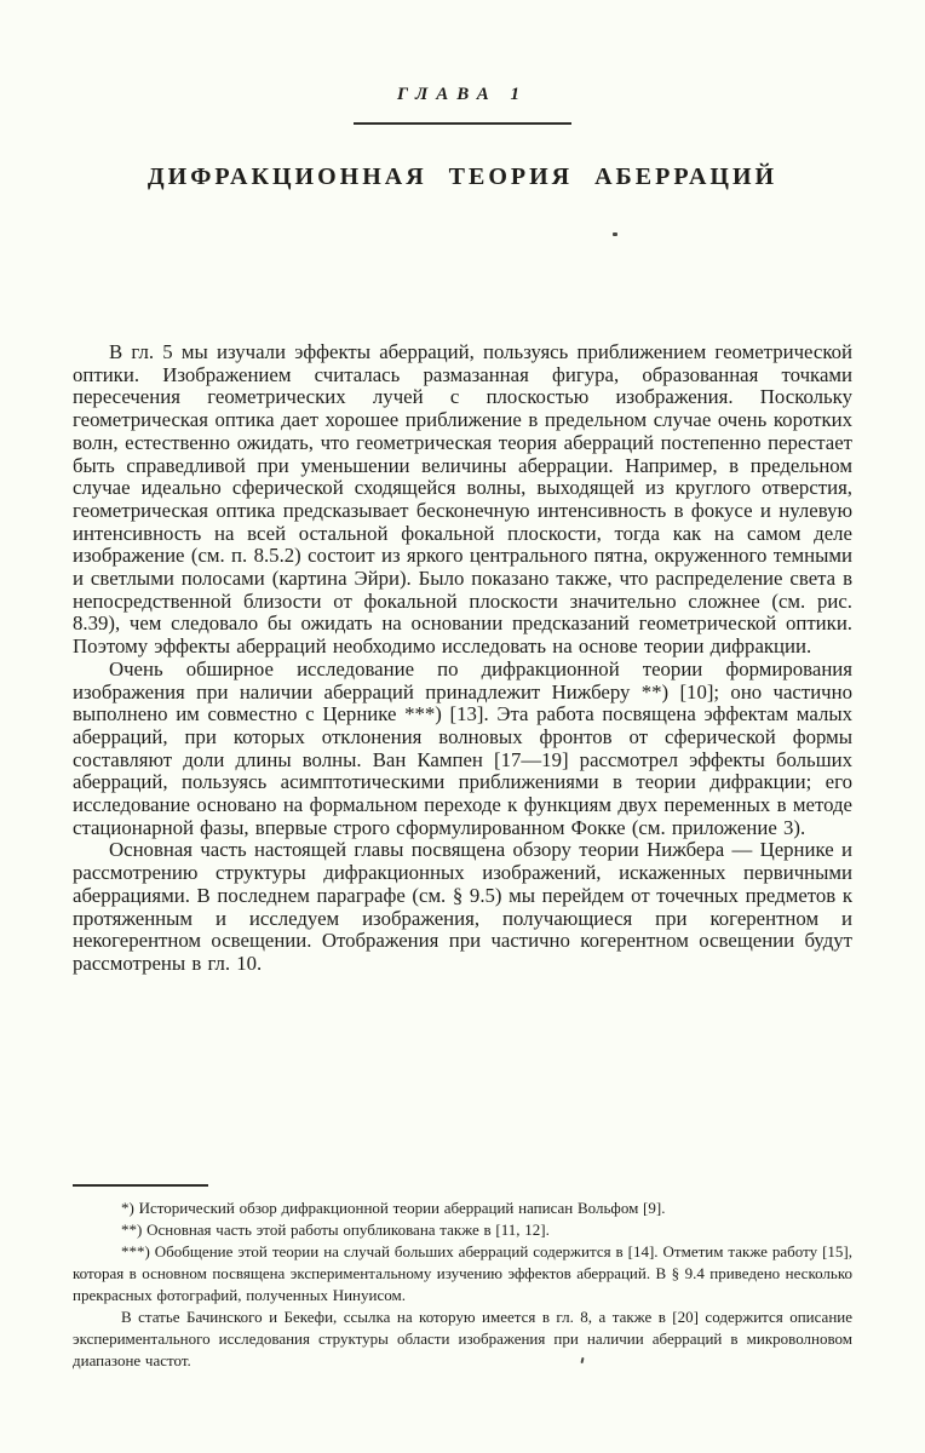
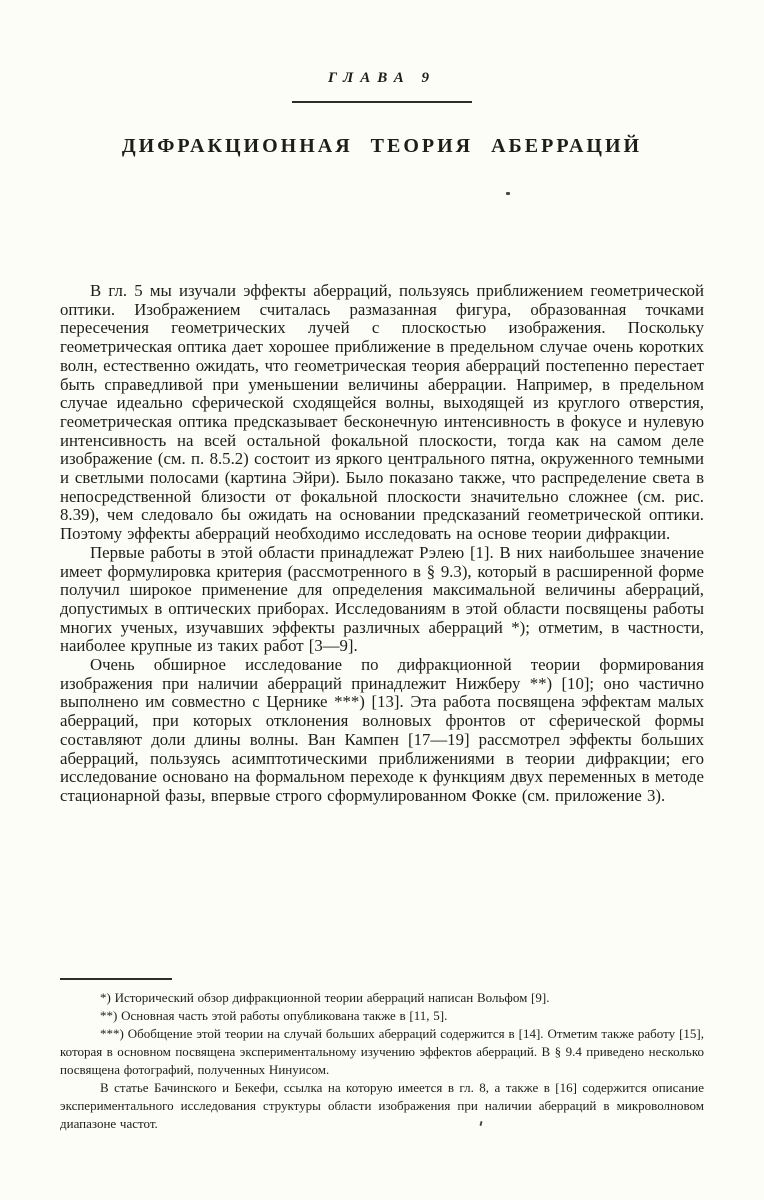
- ГЛАВА 1
+ ГЛАВА 9
  ДИФРАКЦИОННАЯ ТЕОРИЯ АБЕРРАЦИЙ
  В гл. 5 мы изучали эффекты аберраций, пользуясь приближением геометрической оптики. Изображением считалась размазанная фигура, образованная точками пересечения геометрических лучей с плоскостью изображения. Поскольку геометрическая оптика дает хорошее приближение в предельном случае очень коротких волн, естественно ожидать, что геометрическая теория аберраций постепенно перестает быть справедливой при уменьшении величины аберрации. Например, в предельном случае идеально сферической сходящейся волны, выходящей из круглого отверстия, геометрическая оптика предсказывает бесконечную интенсивность в фокусе и нулевую интенсивность на всей остальной фокальной плоскости, тогда как на самом деле изображение (см. п. 8.5.2) состоит из яркого центрального пятна, окруженного темными и светлыми полосами (картина Эйри). Было показано также, что распределение света в непосредственной близости от фокальной плоскости значительно сложнее (см. рис. 8.39), чем следовало бы ожидать на основании предсказаний геометрической оптики. Поэтому эффекты аберраций необходимо исследовать на основе теории дифракции.
+ Первые работы в этой области принадлежат Рэлею [1]. В них наибольшее значение имеет формулировка критерия (рассмотренного в § 9.3), который в расширенной форме получил широкое применение для определения максимальной величины аберраций, допустимых в оптических приборах. Исследованиям в этой области посвящены работы многих ученых, изучавших эффекты различных аберраций *); отметим, в частности, наиболее крупные из таких работ [3—9].
  Очень обширное исследование по дифракционной теории формирования изображения при наличии аберраций принадлежит Нижберу **) [10]; оно частично выполнено им совместно с Цернике ***) [13]. Эта работа посвящена эффектам малых аберраций, при которых отклонения волновых фронтов от сферической формы составляют доли длины волны. Ван Кампен [17—19] рассмотрел эффекты больших аберраций, пользуясь асимптотическими приближениями в теории дифракции; его исследование основано на формальном переходе к функциям двух переменных в методе стационарной фазы, впервые строго сформулированном Фокке (см. приложение 3).
- Основная часть настоящей главы посвящена обзору теории Нижбера — Цернике и рассмотрению структуры дифракционных изображений, искаженных первичными аберрациями. В последнем параграфе (см. § 9.5) мы перейдем от точечных предметов к протяженным и исследуем изображения, получающиеся при когерентном и некогерентном освещении. Отображения при частично когерентном освещении будут рассмотрены в гл. 10.
  *) Исторический обзор дифракционной теории аберраций написан Вольфом [9].
- **) Основная часть этой работы опубликована также в [11, 12].
+ **) Основная часть этой работы опубликована также в [11, 5].
- ***) Обобщение этой теории на случай больших аберраций содержится в [14]. Отметим также работу [15], которая в основном посвящена экспериментальному изучению эффектов аберраций. В § 9.4 приведено несколько прекрасных фотографий, полученных Нинуисом.
+ ***) Обобщение этой теории на случай больших аберраций содержится в [14]. Отметим также работу [15], которая в основном посвящена экспериментальному изучению эффектов аберраций. В § 9.4 приведено несколько посвящена фотографий, полученных Нинуисом.
- В статье Бачинского и Бекефи, ссылка на которую имеется в гл. 8, а также в [20] содержится описание экспериментального исследования структуры области изображения при наличии аберраций в микроволновом диапазоне частот.
+ В статье Бачинского и Бекефи, ссылка на которую имеется в гл. 8, а также в [16] содержится описание экспериментального исследования структуры области изображения при наличии аберраций в микроволновом диапазоне частот.
